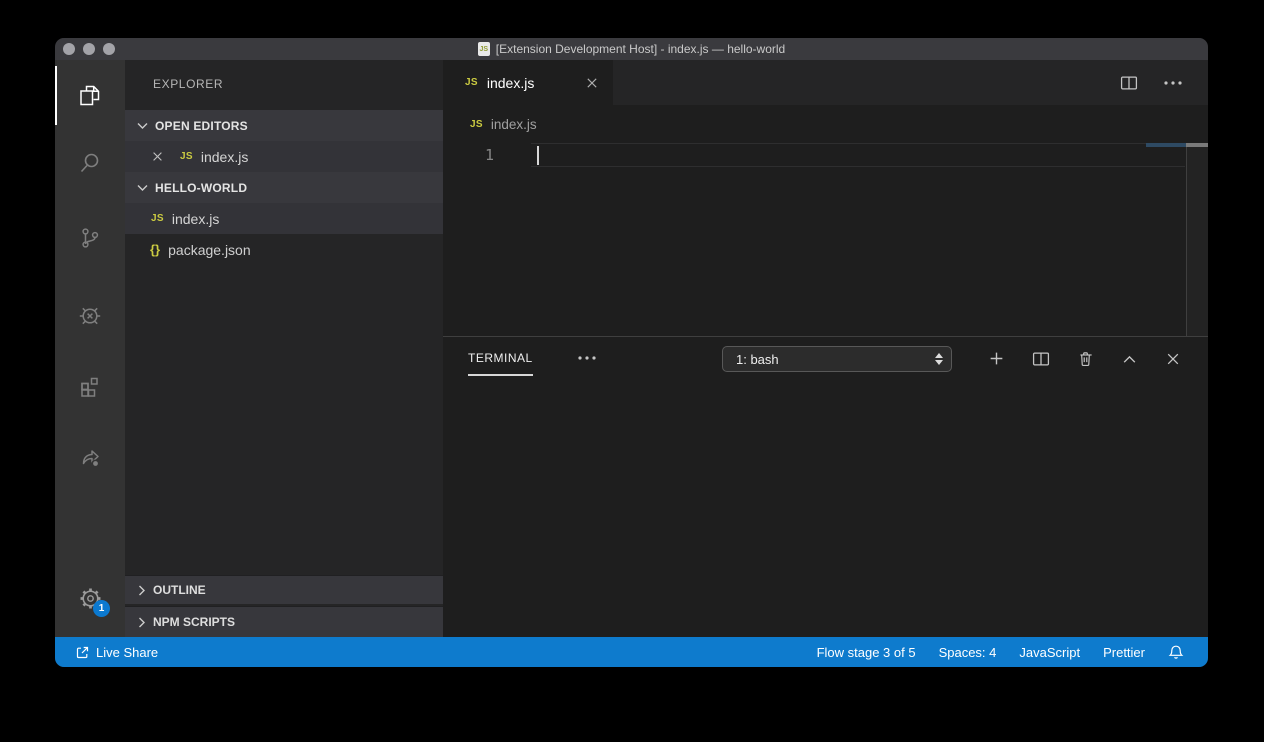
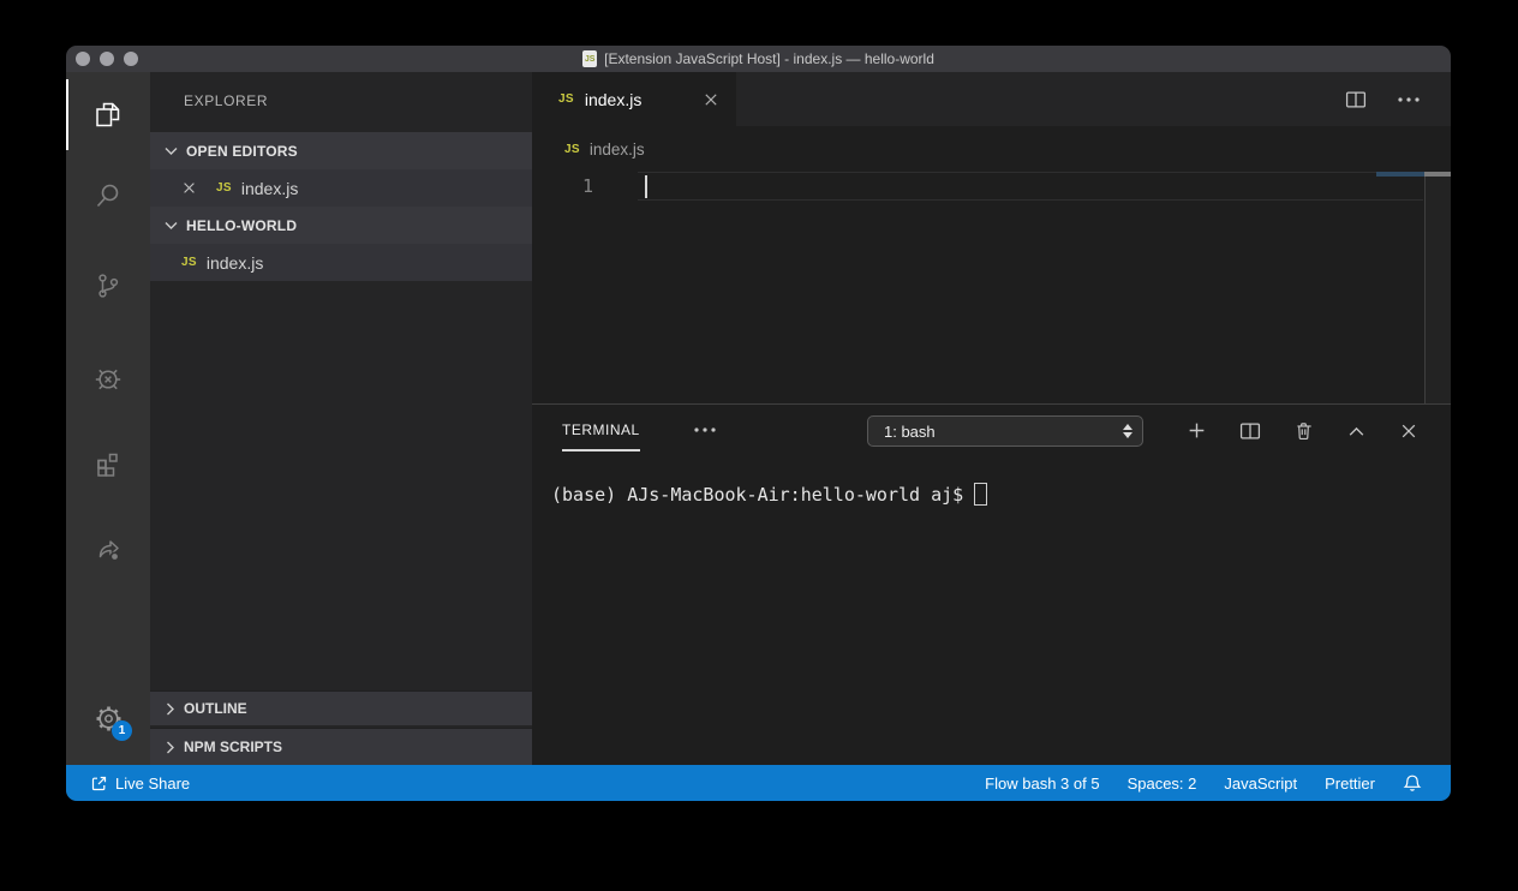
- [Extension Development Host] - index.js — hello-world
+ [Extension JavaScript Host] - index.js — hello-world
  1
  EXPLORER
  OPEN EDITORS
  JS
  index.js
  HELLO-WORLD
  JS
  index.js
- {}
- package.json
  OUTLINE
  NPM SCRIPTS
  JS
  index.js
  JS
  index.js
  1
  TERMINAL
  1: bash
+ (base) AJs-MacBook-Air:hello-world aj$
  Live Share
- Flow stage 3 of 5
+ Flow bash 3 of 5
- Spaces: 4
+ Spaces: 2
  JavaScript
  Prettier
